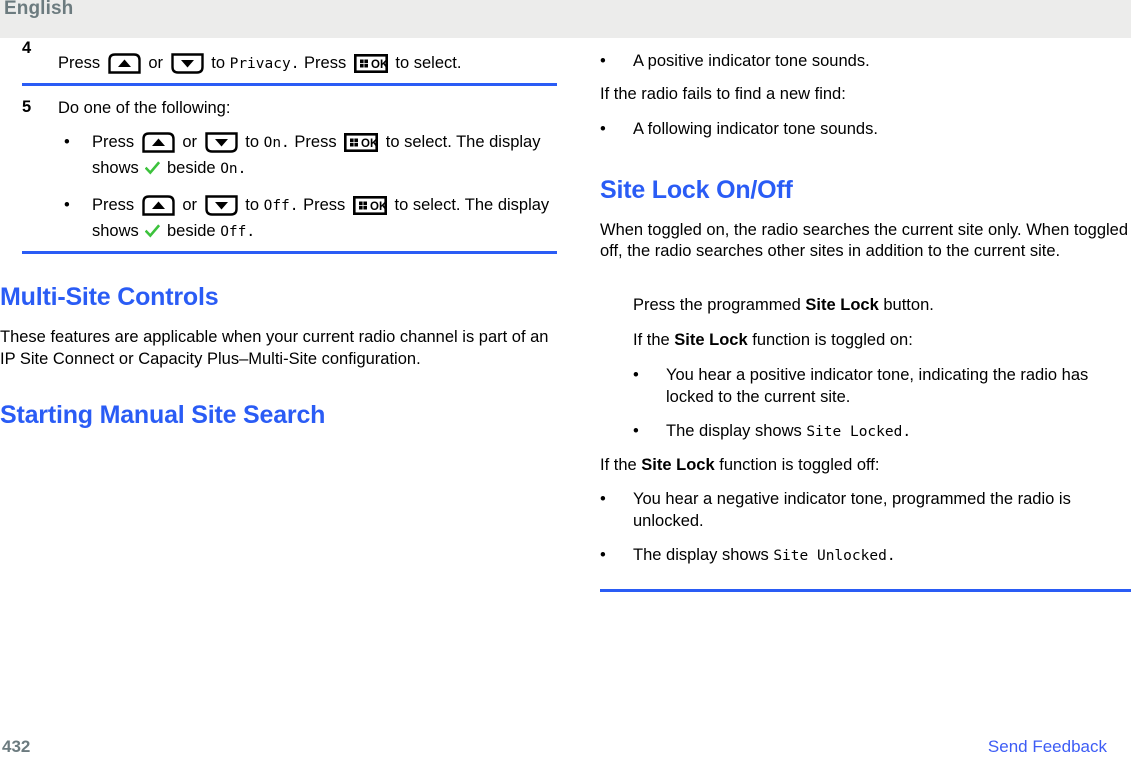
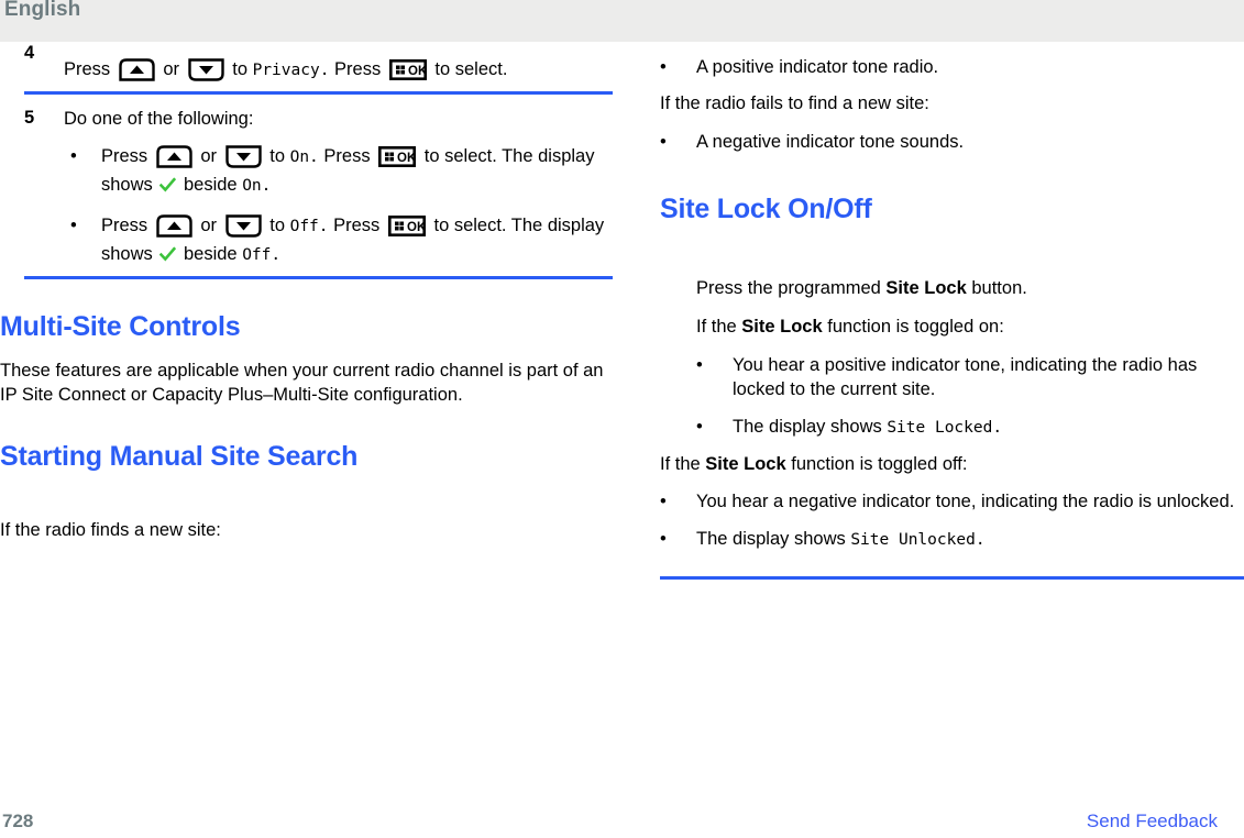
  English
  4
  Press or to Privacy. Press
  OK
  to select.
  5
  Do one of the following:
  •
  Press or to On. Press
  OK
  to select. The display shows beside On.
  •
  Press or to Off. Press
  OK
  to select. The display shows beside Off.
  Multi-Site Controls
  These features are applicable when your current radio channel is part of an IP Site Connect or Capacity Plus–Multi-Site configuration.
  Starting Manual Site Search
+ If the radio finds a new site:
  •
- A positive indicator tone sounds.
+ A positive indicator tone radio.
- If the radio fails to find a new find:
+ If the radio fails to find a new site:
  •
- A following indicator tone sounds.
+ A negative indicator tone sounds.
  Site Lock On/Off
- When toggled on, the radio searches the current site only. When toggled off, the radio searches other sites in addition to the current site.
  Press the programmed Site Lock button.
  If the Site Lock function is toggled on:
  •
  You hear a positive indicator tone, indicating the radio has locked to the current site.
  •
  The display shows Site Locked.
  If the Site Lock function is toggled off:
  •
- You hear a negative indicator tone, programmed the radio is unlocked.
+ You hear a negative indicator tone, indicating the radio is unlocked.
  •
  The display shows Site Unlocked.
- 432
+ 728
  Send Feedback
